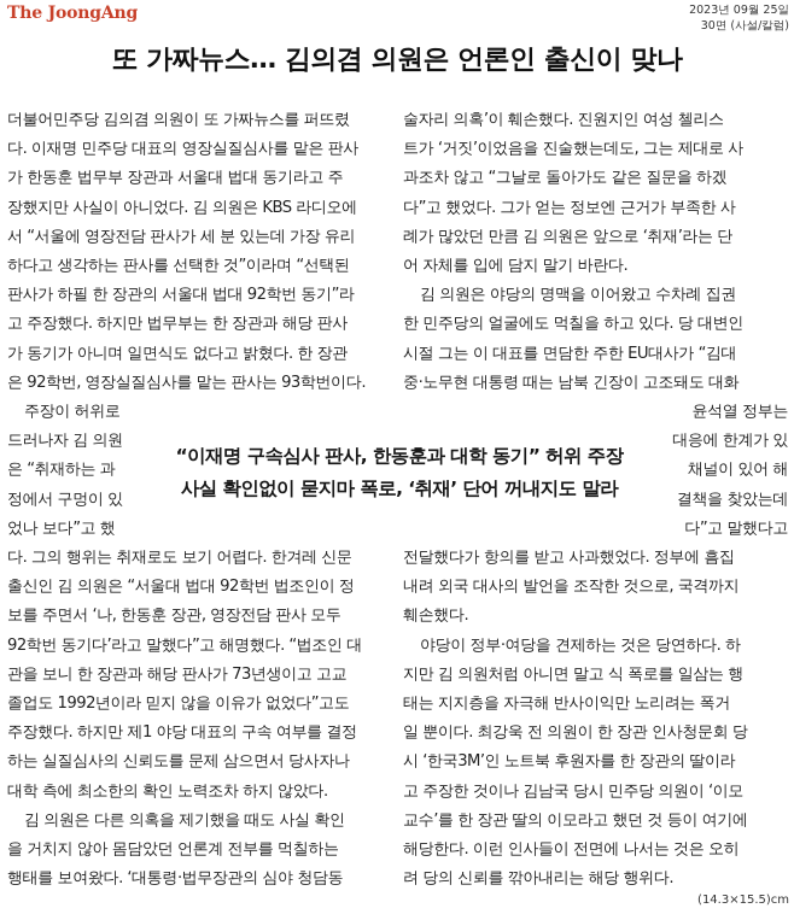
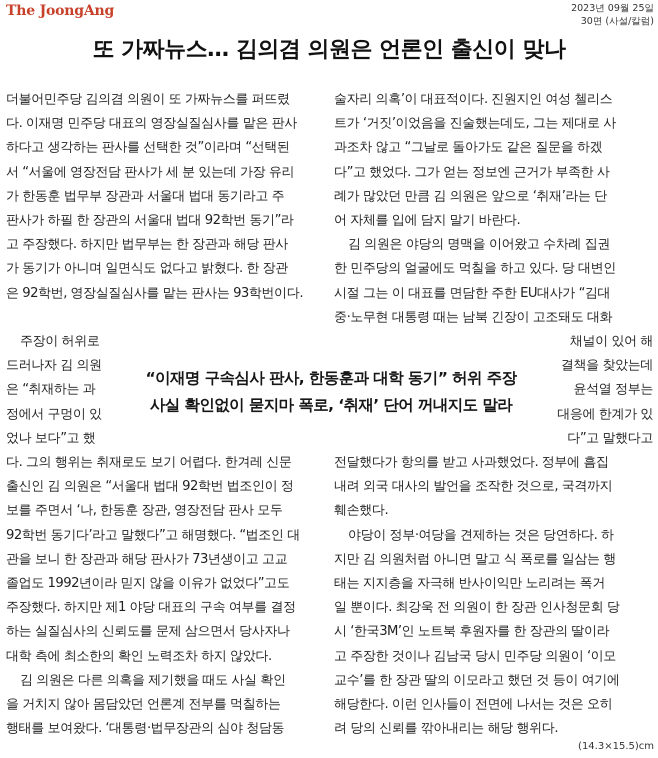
  The JoongAng
  2023년 09월 25일
  30면 (사설/칼럼)
  또 가짜뉴스… 김의겸 의원은 언론인 출신이 맞나
  더불어민주당 김의겸 의원이 또 가짜뉴스를 퍼뜨렸
  다. 이재명 민주당 대표의 영장실질심사를 맡은 판사
- 가 한동훈 법무부 장관과 서울대 법대 동기라고 주
+ 하다고 생각하는 판사를 선택한 것”이라며 “선택된
- 장했지만 사실이 아니었다. 김 의원은 KBS 라디오에
  서 “서울에 영장전담 판사가 세 분 있는데 가장 유리
- 하다고 생각하는 판사를 선택한 것”이라며 “선택된
+ 가 한동훈 법무부 장관과 서울대 법대 동기라고 주
  판사가 하필 한 장관의 서울대 법대 92학번 동기”라
  고 주장했다. 하지만 법무부는 한 장관과 해당 판사
  가 동기가 아니며 일면식도 없다고 밝혔다. 한 장관
  은 92학번, 영장실질심사를 맡는 판사는 93학번이다.
  주장이 허위로
  드러나자 김 의원
  은 “취재하는 과
  정에서 구멍이 있
  었나 보다”고 했
  “이재명 구속심사 판사, 한동훈과 대학 동기” 허위 주장
  사실 확인없이 묻지마 폭로, ‘취재’ 단어 꺼내지도 말라
- 윤석열 정부는
+ 채널이 있어 해
- 대응에 한계가 있
+ 결책을 찾았는데
- 채널이 있어 해
+ 윤석열 정부는
- 결책을 찾았는데
+ 대응에 한계가 있
  다”고 말했다고
  다. 그의 행위는 취재로도 보기 어렵다. 한겨레 신문
  출신인 김 의원은 “서울대 법대 92학번 법조인이 정
  보를 주면서 ‘나, 한동훈 장관, 영장전담 판사 모두
  92학번 동기다’라고 말했다”고 해명했다. “법조인 대
  관을 보니 한 장관과 해당 판사가 73년생이고 고교
  졸업도 1992년이라 믿지 않을 이유가 없었다”고도
  주장했다. 하지만 제1 야당 대표의 구속 여부를 결정
  하는 실질심사의 신뢰도를 문제 삼으면서 당사자나
  대학 측에 최소한의 확인 노력조차 하지 않았다.
  김 의원은 다른 의혹을 제기했을 때도 사실 확인
  을 거치지 않아 몸담았던 언론계 전부를 먹칠하는
  행태를 보여왔다. ‘대통령·법무장관의 심야 청담동
- 술자리 의혹’이 훼손했다. 진원지인 여성 첼리스
+ 술자리 의혹’이 대표적이다. 진원지인 여성 첼리스
  트가 ‘거짓’이었음을 진술했는데도, 그는 제대로 사
  과조차 않고 “그날로 돌아가도 같은 질문을 하겠
  다”고 했었다. 그가 얻는 정보엔 근거가 부족한 사
  례가 많았던 만큼 김 의원은 앞으로 ‘취재’라는 단
  어 자체를 입에 담지 말기 바란다.
  김 의원은 야당의 명맥을 이어왔고 수차례 집권
  한 민주당의 얼굴에도 먹칠을 하고 있다. 당 대변인
  시절 그는 이 대표를 면담한 주한 EU대사가 “김대
  중·노무현 대통령 때는 남북 긴장이 고조돼도 대화
  전달했다가 항의를 받고 사과했었다. 정부에 흠집
  내려 외국 대사의 발언을 조작한 것으로, 국격까지
  훼손했다.
  야당이 정부·여당을 견제하는 것은 당연하다. 하
  지만 김 의원처럼 아니면 말고 식 폭로를 일삼는 행
  태는 지지층을 자극해 반사이익만 노리려는 폭거
  일 뿐이다. 최강욱 전 의원이 한 장관 인사청문회 당
  시 ‘한국3M’인 노트북 후원자를 한 장관의 딸이라
  고 주장한 것이나 김남국 당시 민주당 의원이 ‘이모
  교수’를 한 장관 딸의 이모라고 했던 것 등이 여기에
  해당한다. 이런 인사들이 전면에 나서는 것은 오히
  려 당의 신뢰를 깎아내리는 해당 행위다.
  (14.3×15.5)cm
